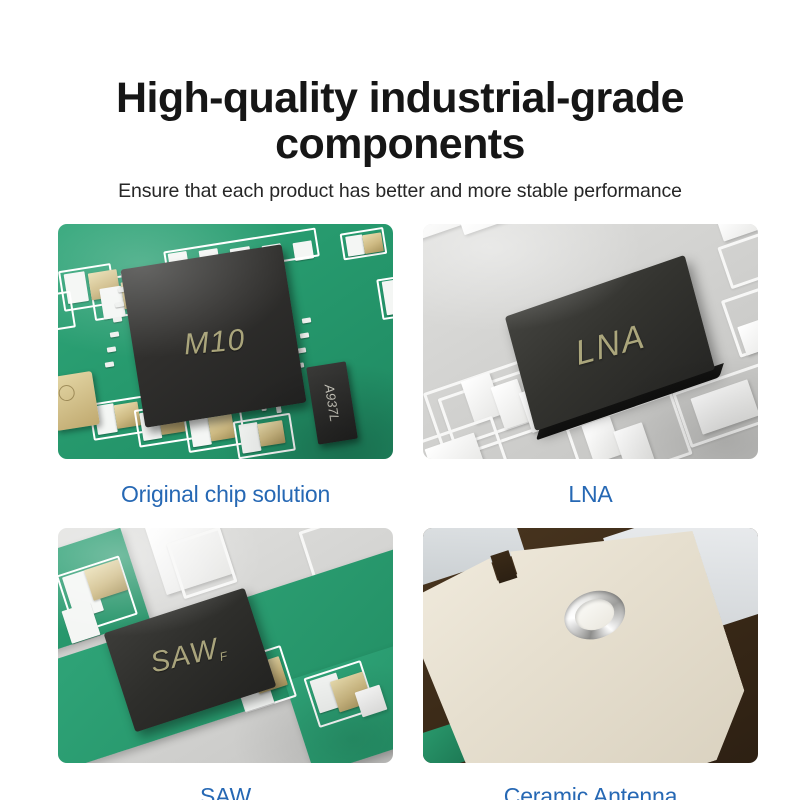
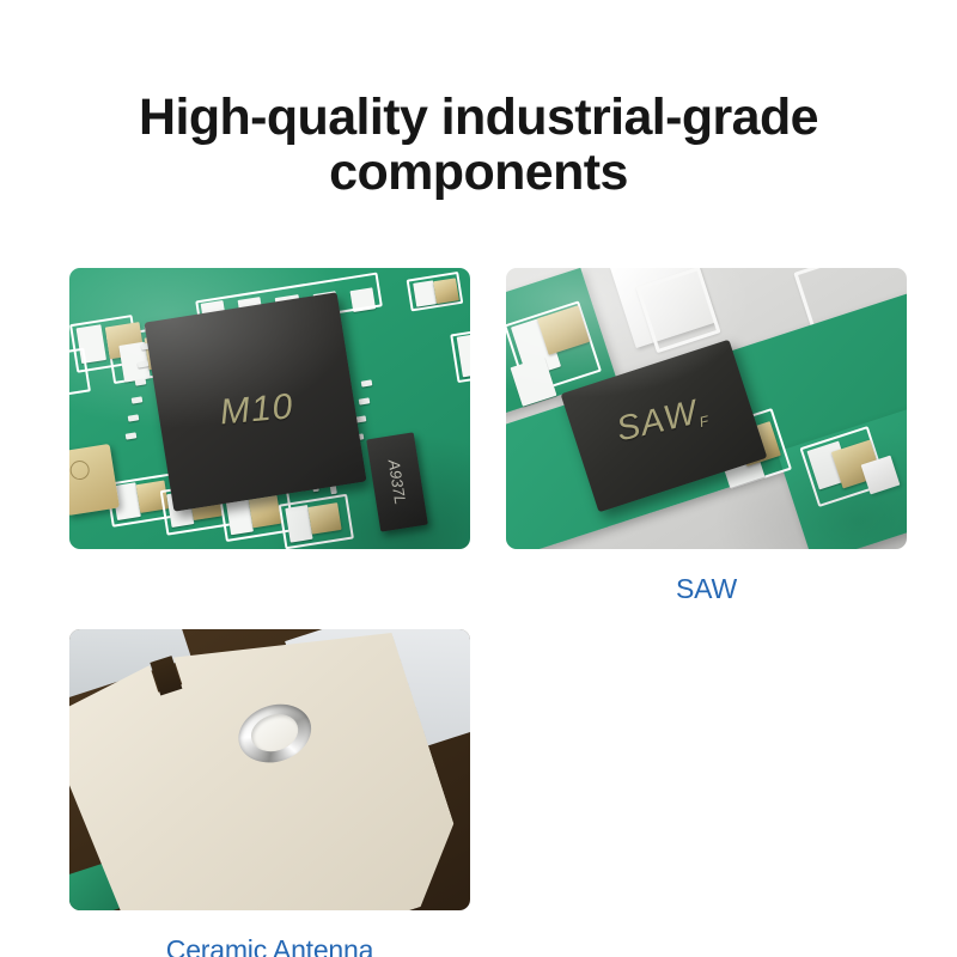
  High-quality industrial-grade components
- Ensure that each product has better and more stable performance
- Original chip solution
- LNA
  SAW
  Ceramic Antenna
